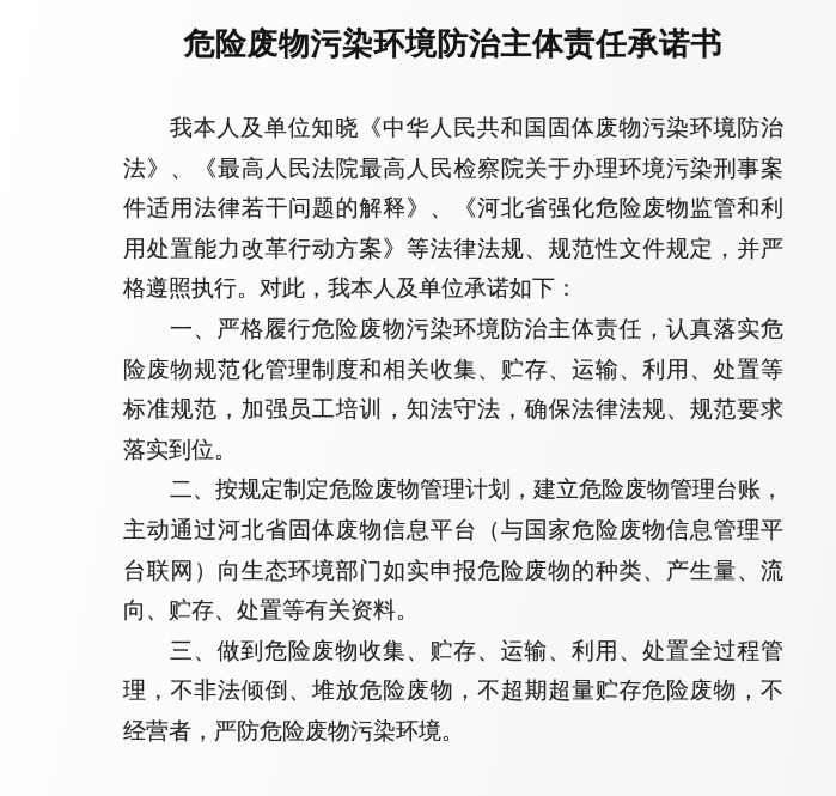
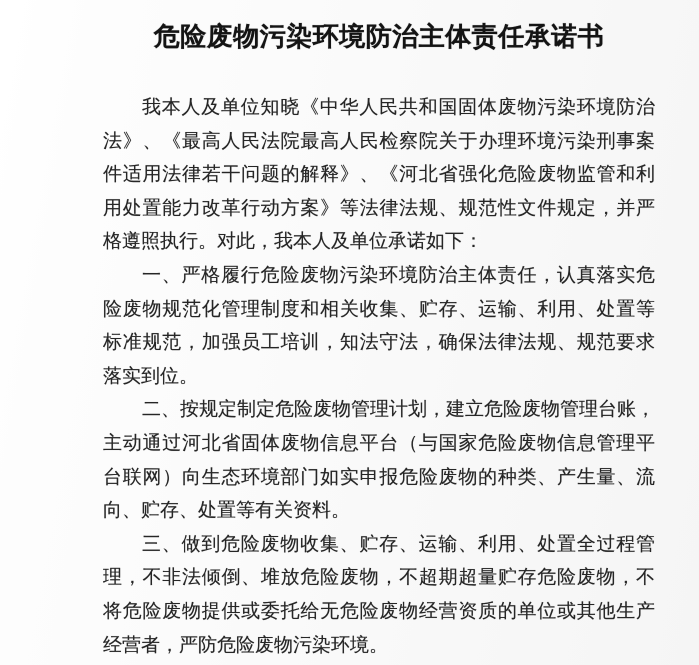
  危险废物污染环境防治主体责任承诺书
  我本人及单位知晓《中华人民共和国固体废物污染环境防治
  法》、《最高人民法院最高人民检察院关于办理环境污染刑事案
  件适用法律若干问题的解释》、《河北省强化危险废物监管和利
  用处置能力改革行动方案》等法律法规、规范性文件规定，并严
  格遵照执行。对此，我本人及单位承诺如下：
  一、严格履行危险废物污染环境防治主体责任，认真落实危
  险废物规范化管理制度和相关收集、贮存、运输、利用、处置等
  标准规范，加强员工培训，知法守法，确保法律法规、规范要求
  落实到位。
  二、按规定制定危险废物管理计划，建立危险废物管理台账，
  主动通过河北省固体废物信息平台（与国家危险废物信息管理平
  台联网）向生态环境部门如实申报危险废物的种类、产生量、流
  向、贮存、处置等有关资料。
  三、做到危险废物收集、贮存、运输、利用、处置全过程管
  理，不非法倾倒、堆放危险废物，不超期超量贮存危险废物，不
+ 将危险废物提供或委托给无危险废物经营资质的单位或其他生产
  经营者，严防危险废物污染环境。
